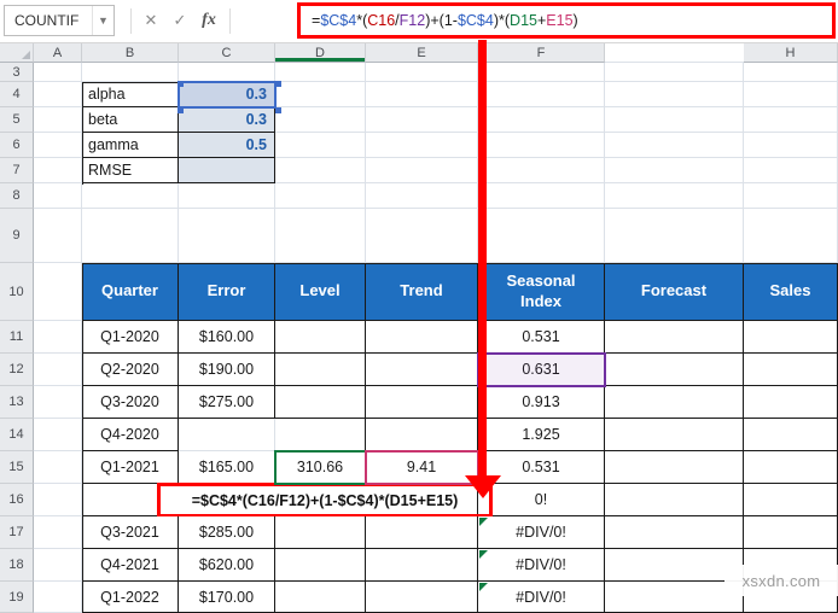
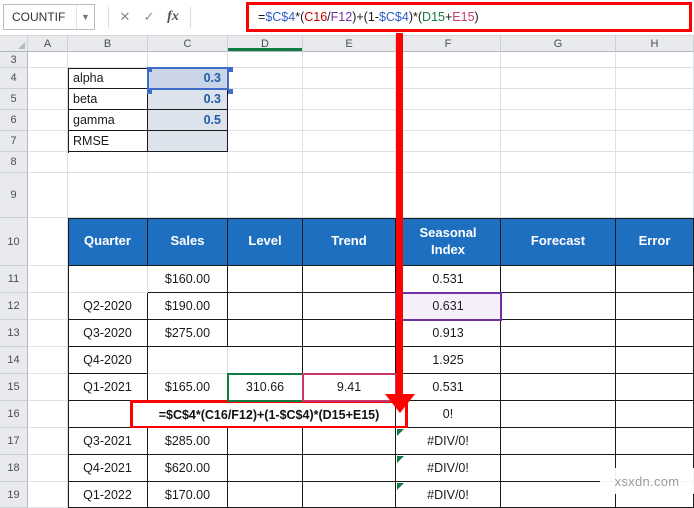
  COUNTIF
  ▼
  ✕
  ✓
  fx
  =$C$4*(C16/F12)+(1-$C$4)*(D15+E15)
  A
  B
  C
  D
  E
  F
+ G
  H
  3
  4
  5
  6
  7
  8
  9
  10
  11
  12
  13
  14
  15
  16
  17
  18
  19
  alpha
  0.3
  beta
  0.3
  gamma
  0.5
  RMSE
  Quarter
- Error
+ Sales
  Level
  Trend
  Seasonal Index
  Forecast
- Sales
+ Error
- Q1-2020
  $160.00
  0.531
  Q2-2020
  $190.00
  0.631
  Q3-2020
  $275.00
  0.913
  Q4-2020
  1.925
  Q1-2021
  $165.00
  310.66
  9.41
  0.531
  0!
  =$C$4*(C16/F12)+(1-$C$4)*(D15+E15)
  Q3-2021
  $285.00
  #DIV/0!
  Q4-2021
  $620.00
  #DIV/0!
  Q1-2022
  $170.00
  #DIV/0!
  xsxdn.com
